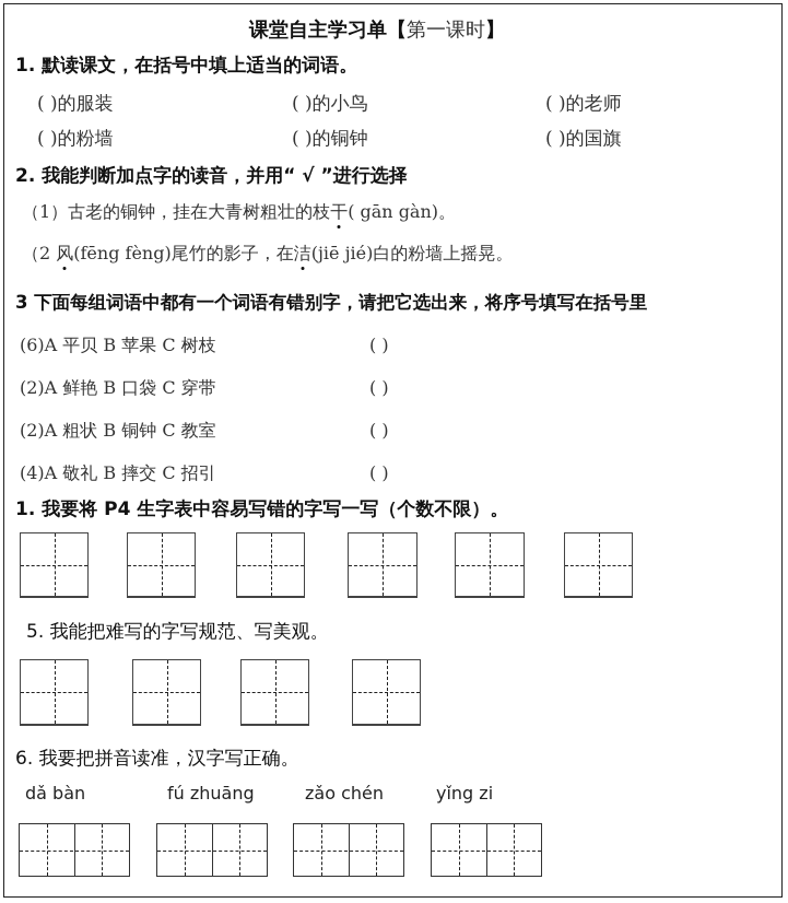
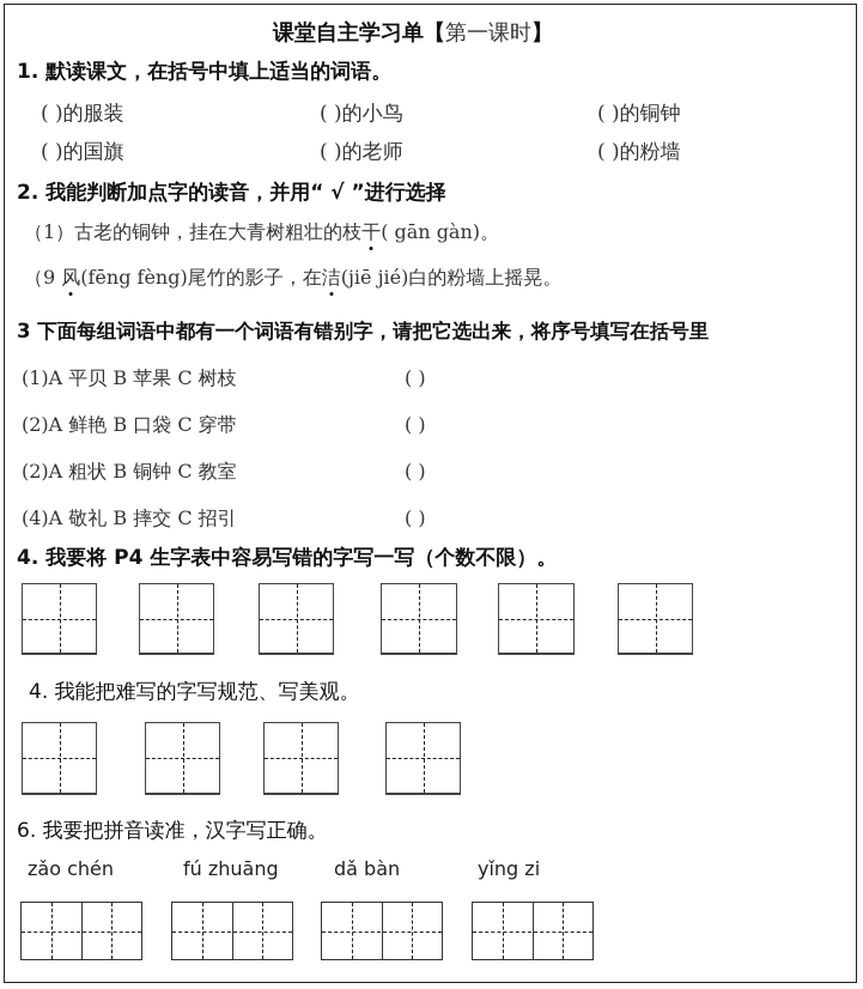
  课堂自主学习单【第一课时】
  1. 默读课文，在括号中填上适当的词语。
  ( )的服装
  ( )的小鸟
- ( )的老师
+ ( )的铜钟
- ( )的粉墙
+ ( )的国旗
- ( )的铜钟
+ ( )的老师
- ( )的国旗
+ ( )的粉墙
  2. 我能判断加点字的读音，并用“ √ ”进行选择
  （1）古老的铜钟，挂在大青树粗壮的枝干( gān gàn)。
- （2 风(fēng fèng)尾竹的影子，在洁(jiē jié)白的粉墙上摇晃。
+ （9 风(fēng fèng)尾竹的影子，在洁(jiē jié)白的粉墙上摇晃。
  3 下面每组词语中都有一个词语有错别字，请把它选出来，将序号填写在括号里
- (6)A 平贝 B 苹果 C 树枝
+ (1)A 平贝 B 苹果 C 树枝
  ( )
  (2)A 鲜艳 B 口袋 C 穿带
  ( )
  (2)A 粗状 B 铜钟 C 教室
  ( )
  (4)A 敬礼 B 摔交 C 招引
  ( )
- 1. 我要将 P4 生字表中容易写错的字写一写（个数不限）。
+ 4. 我要将 P4 生字表中容易写错的字写一写（个数不限）。
- 5. 我能把难写的字写规范、写美观。
+ 4. 我能把难写的字写规范、写美观。
  6. 我要把拼音读准，汉字写正确。
- dǎ bàn
+ zǎo chén
  fú zhuāng
- zǎo chén
+ dǎ bàn
  yǐng zi
